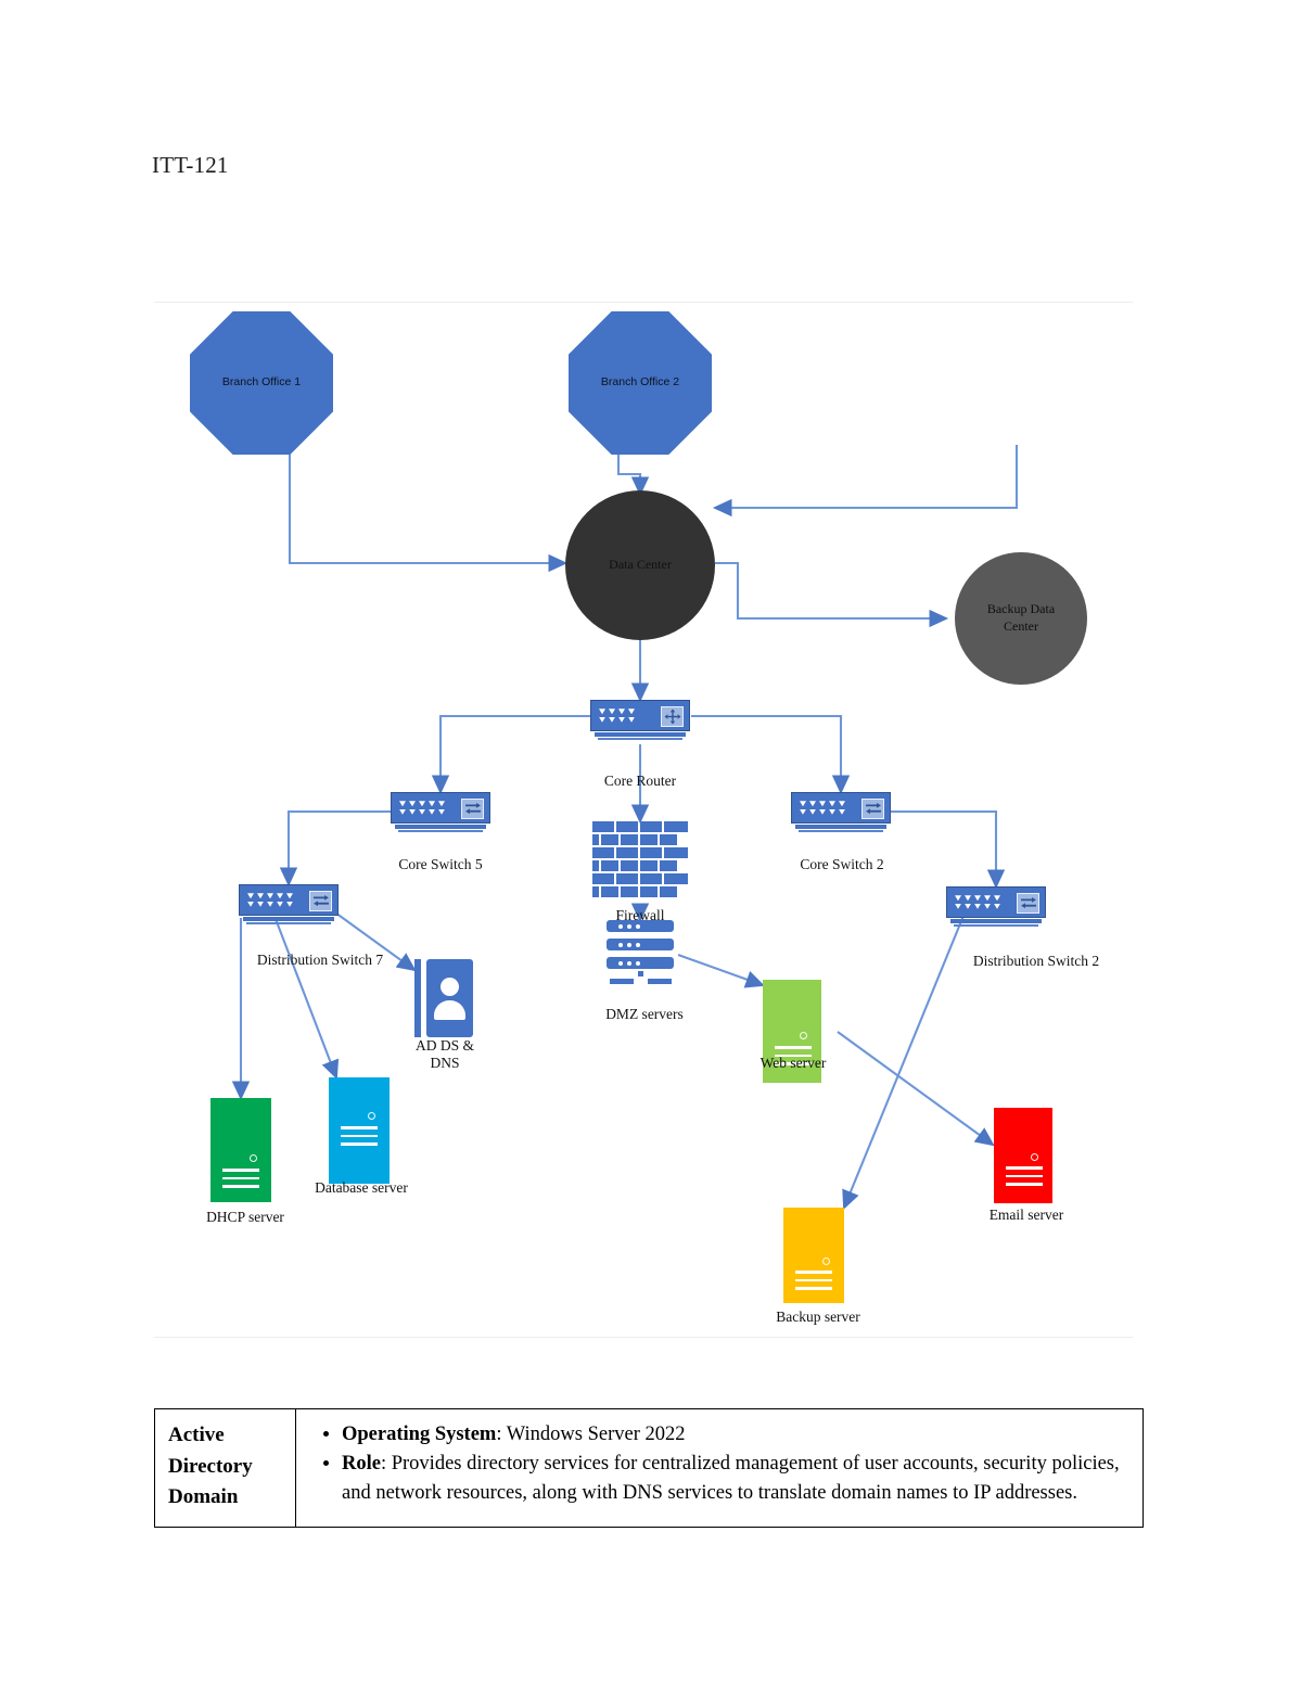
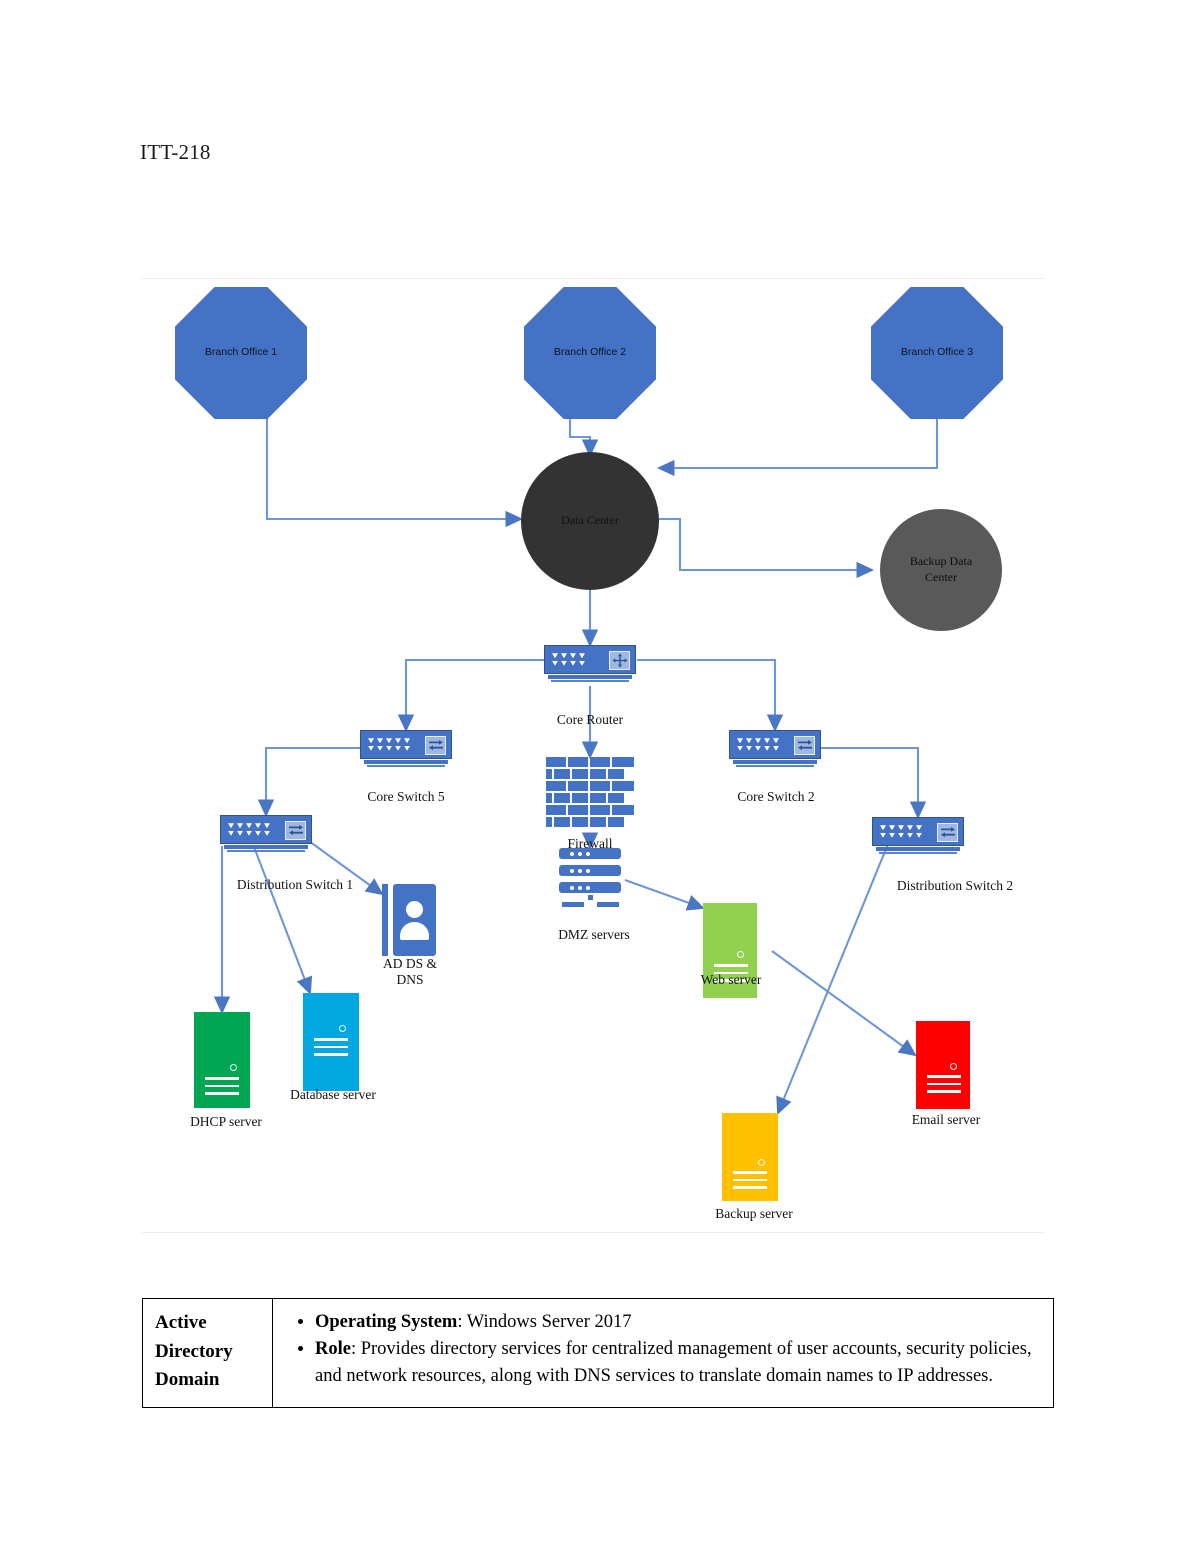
- ITT-121
+ ITT-218
  Branch Office 1
  Branch Office 2
+ Branch Office 3
  Data Center
  Backup Data Center
  Core Router
  Core Switch 5
  Core Switch 2
- Distribution Switch 7
+ Distribution Switch 1
  Distribution Switch 2
  Firewall
  DMZ servers
  AD DS &
  DNS
  DHCP server
  Database server
  Web server
  Backup server
  Email server
  Active Directory Domain
- Operating System: Windows Server 2022
+ Operating System: Windows Server 2017
  Role: Provides directory services for centralized management of user accounts, security policies, and network resources, along with DNS services to translate domain names to IP addresses.
